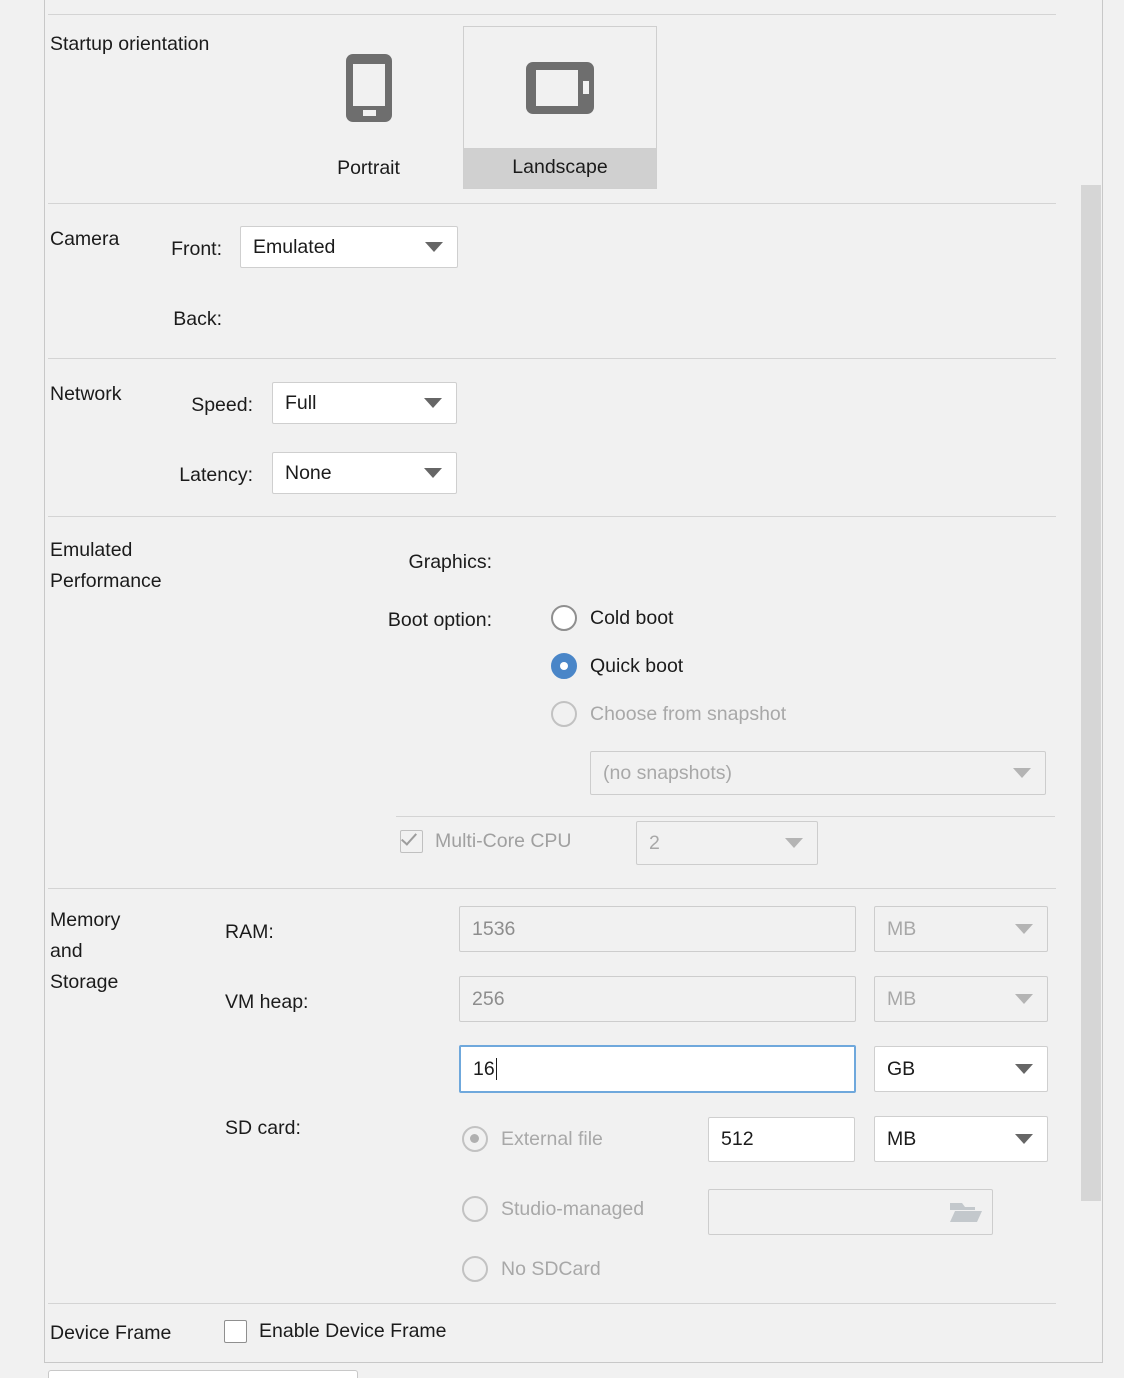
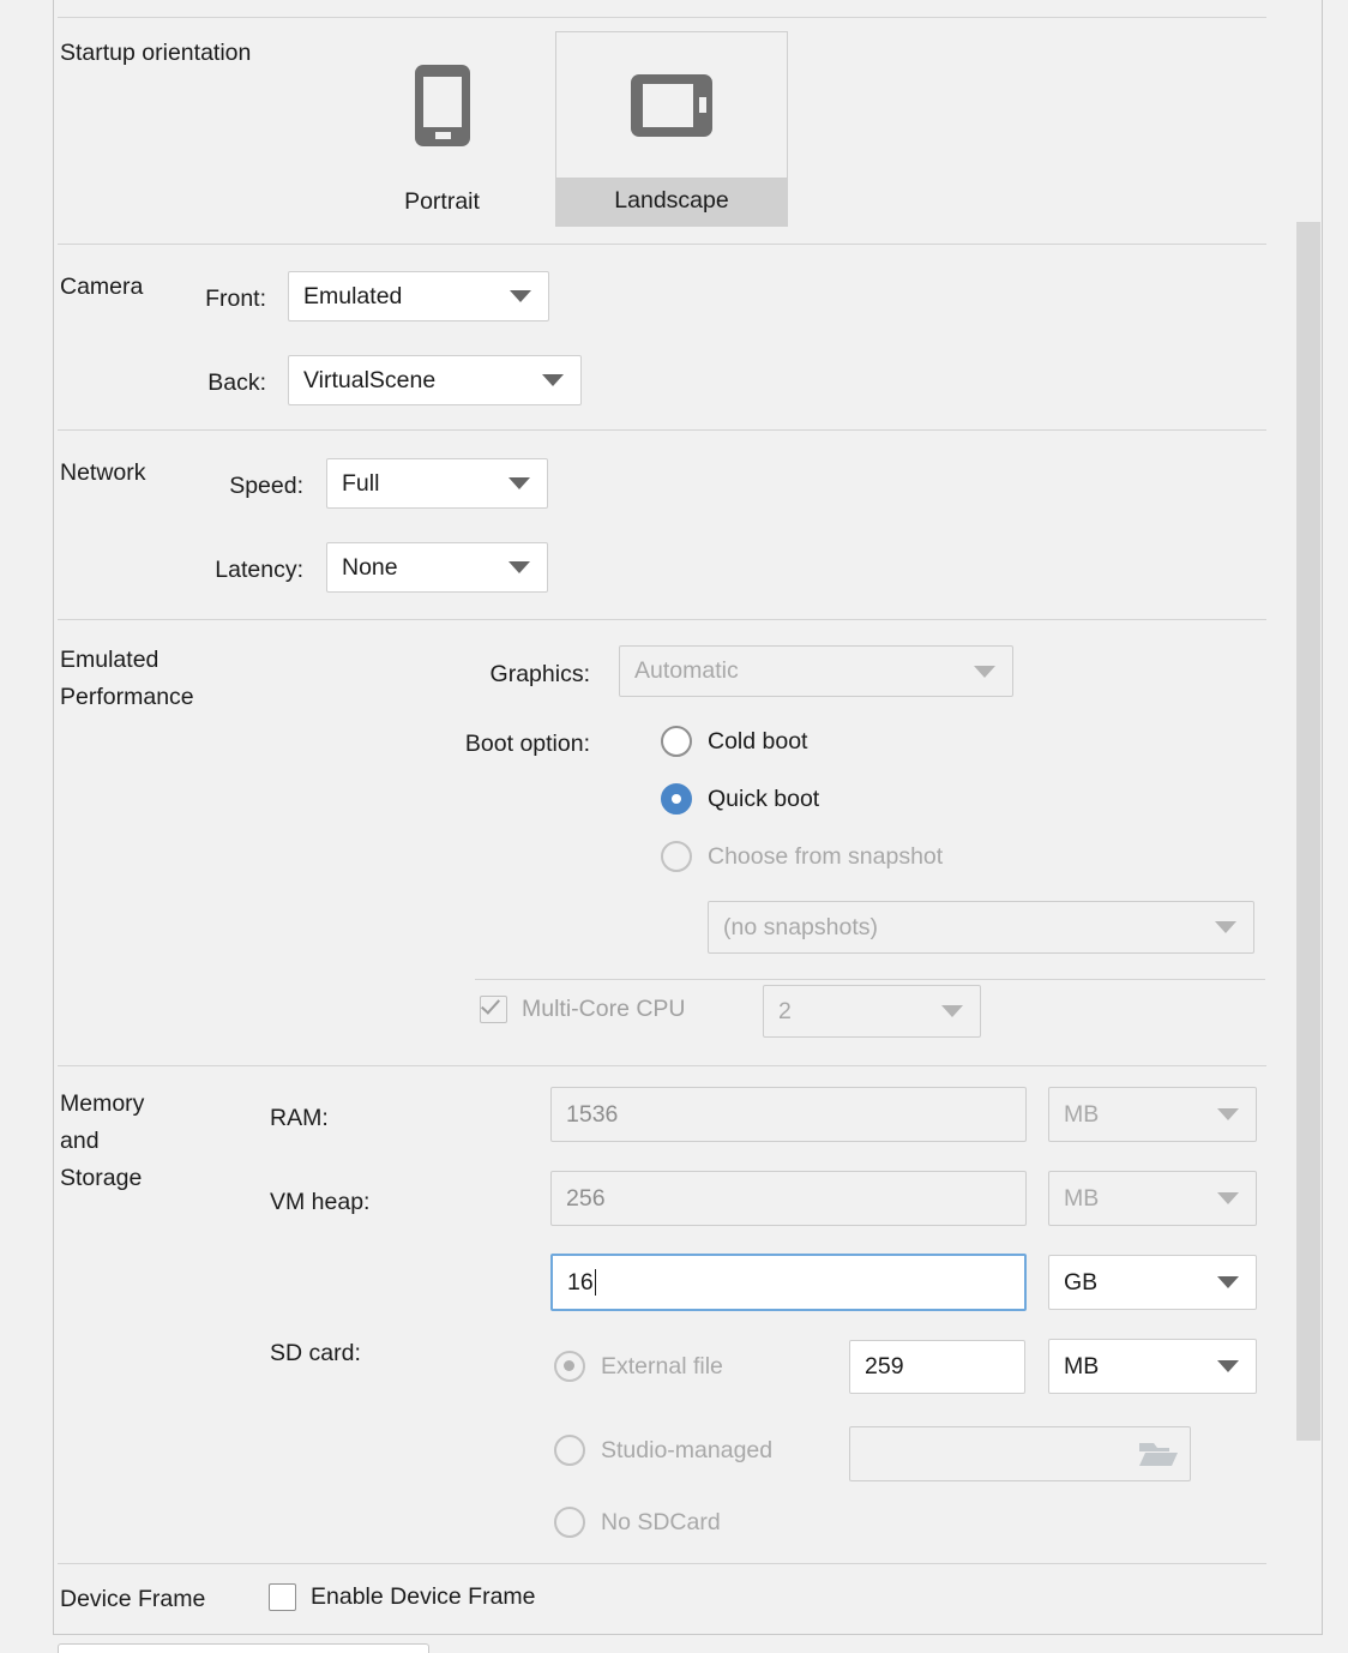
  Startup orientation
  Portrait
  Landscape
  Camera
  Front:
  Emulated
  Back:
+ VirtualScene
  Network
  Speed:
  Full
  Latency:
  None
  Emulated
  Performance
  Graphics:
+ Automatic
  Boot option:
  Cold boot
  Quick boot
  Choose from snapshot
  (no snapshots)
  Multi-Core CPU
  2
  Memory
  and
  Storage
  RAM:
  1536
  MB
  VM heap:
  256
  MB
  16
  GB
  SD card:
  External file
- 512
+ 259
  MB
  Studio-managed
  No SDCard
  Device Frame
  Enable Device Frame
